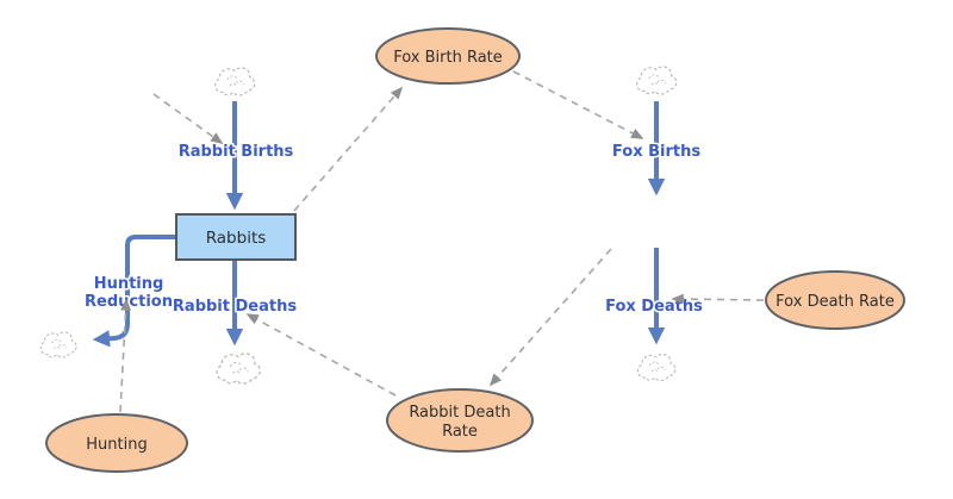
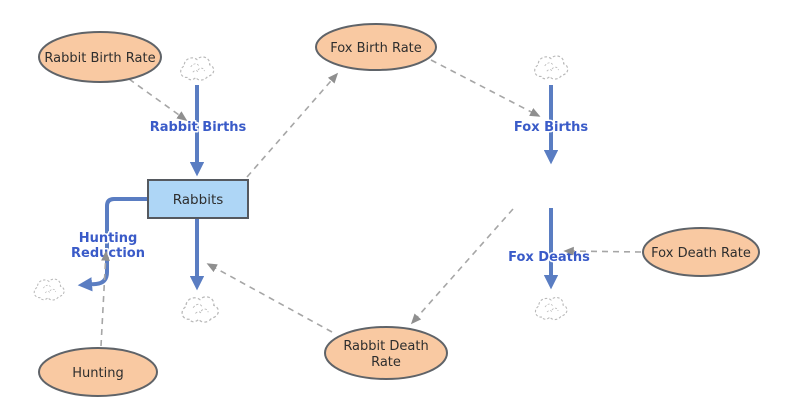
  Rabbits
  Rabbit Births
  Fox Births
- Rabbit Deaths
  Fox Deaths
  Hunting
  Reduction
+ Rabbit Birth Rate
  Fox Birth Rate
  Fox Death Rate
  Rabbit Death
  Rate
  Hunting
